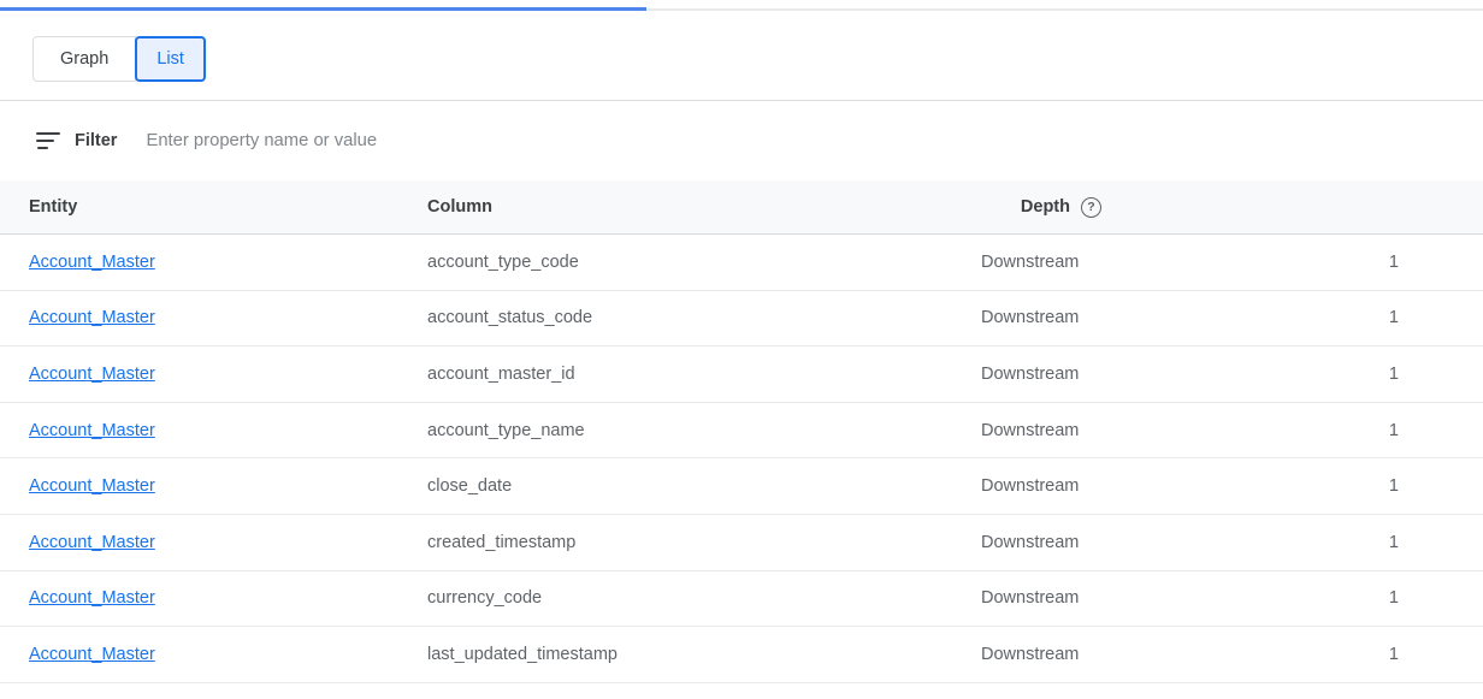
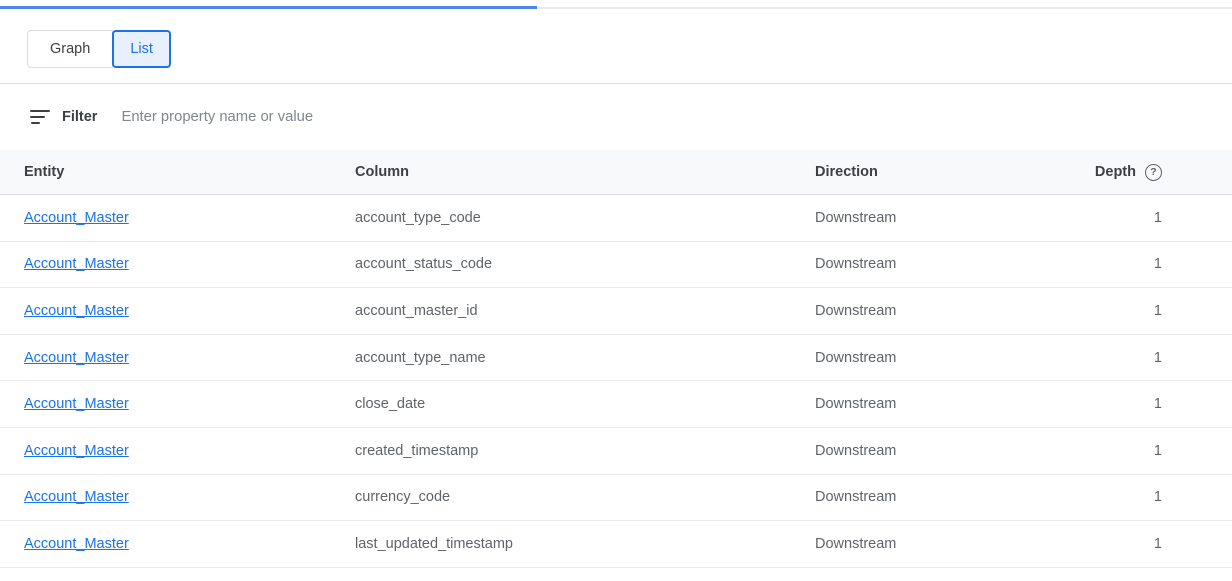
  Graph
  List
  Filter
  Enter property name or value
  Entity
  Column
+ Direction
  Depth
  ?
  Account_Master
  account_type_code
  Downstream
  1
  Account_Master
  account_status_code
  Downstream
  1
  Account_Master
  account_master_id
  Downstream
  1
  Account_Master
  account_type_name
  Downstream
  1
  Account_Master
  close_date
  Downstream
  1
  Account_Master
  created_timestamp
  Downstream
  1
  Account_Master
  currency_code
  Downstream
  1
  Account_Master
  last_updated_timestamp
  Downstream
  1
